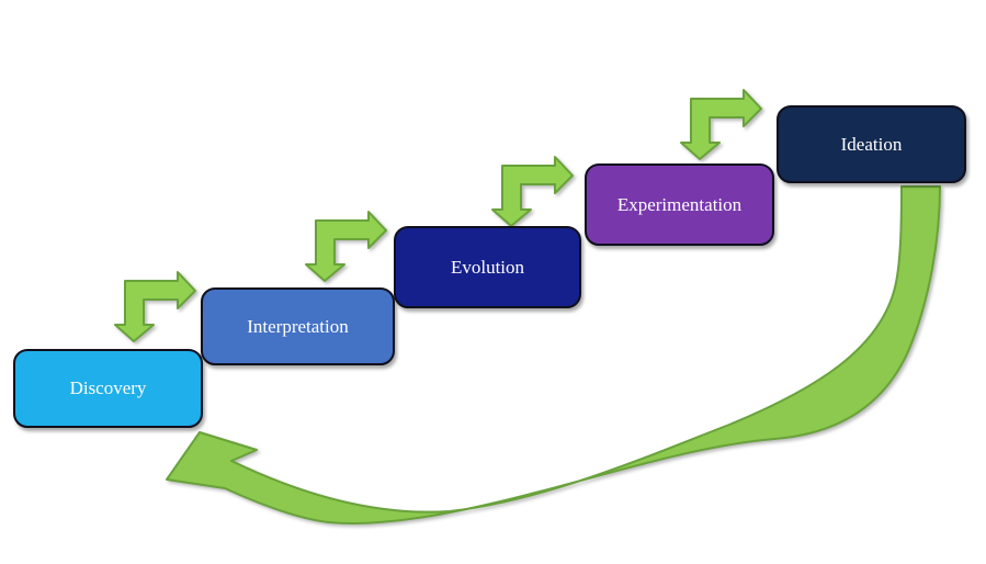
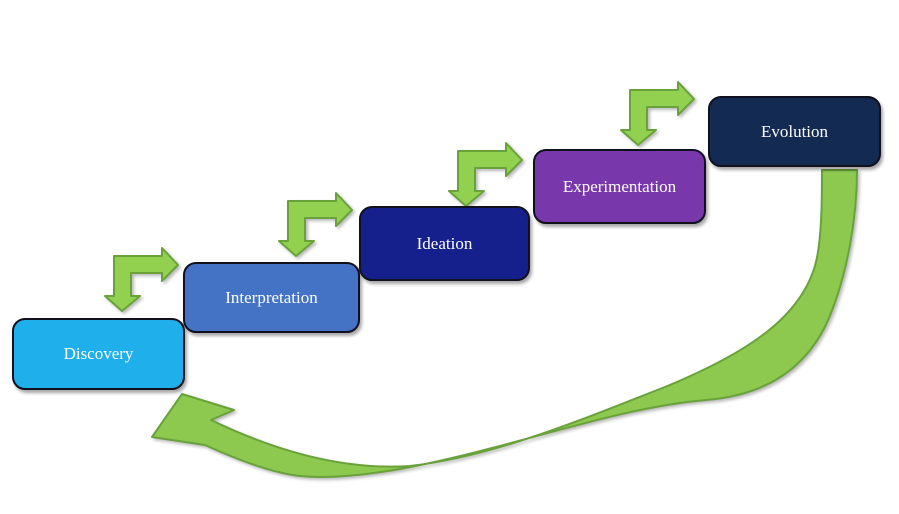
  Discovery
  Interpretation
- Evolution
+ Ideation
  Experimentation
- Ideation
+ Evolution
